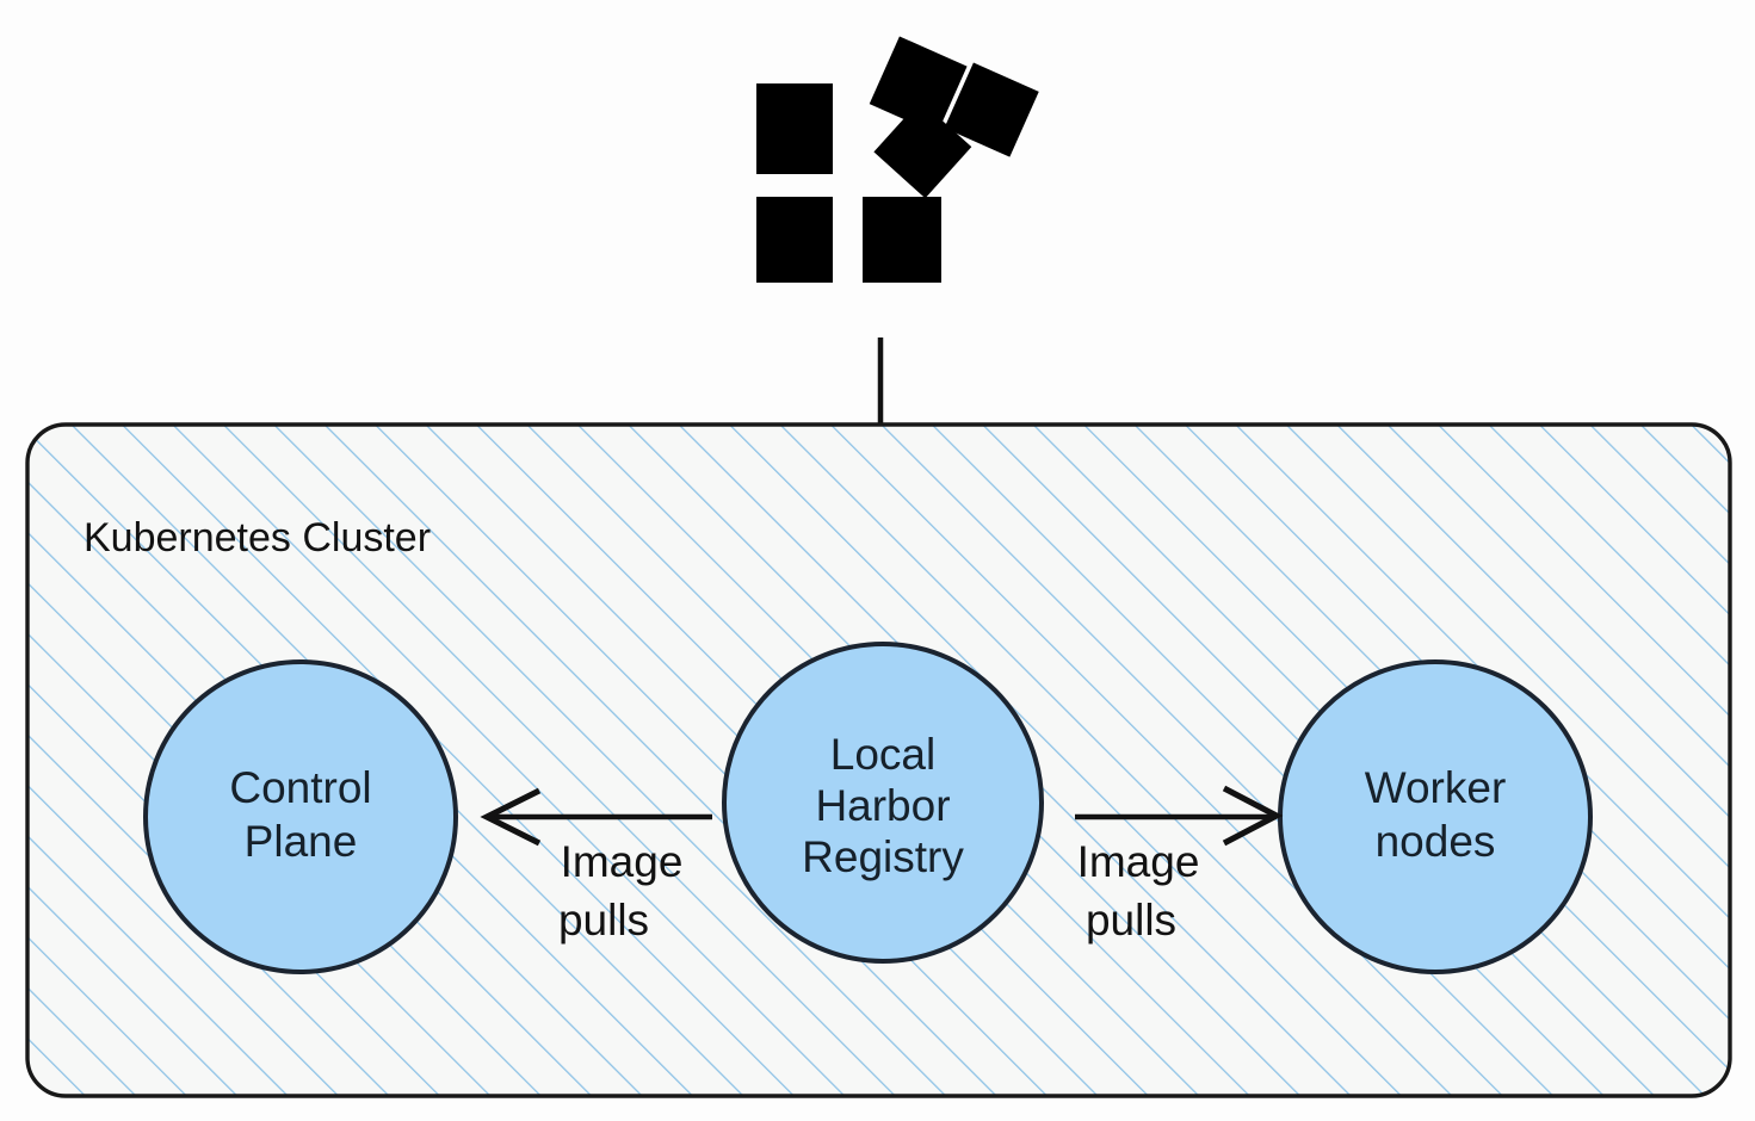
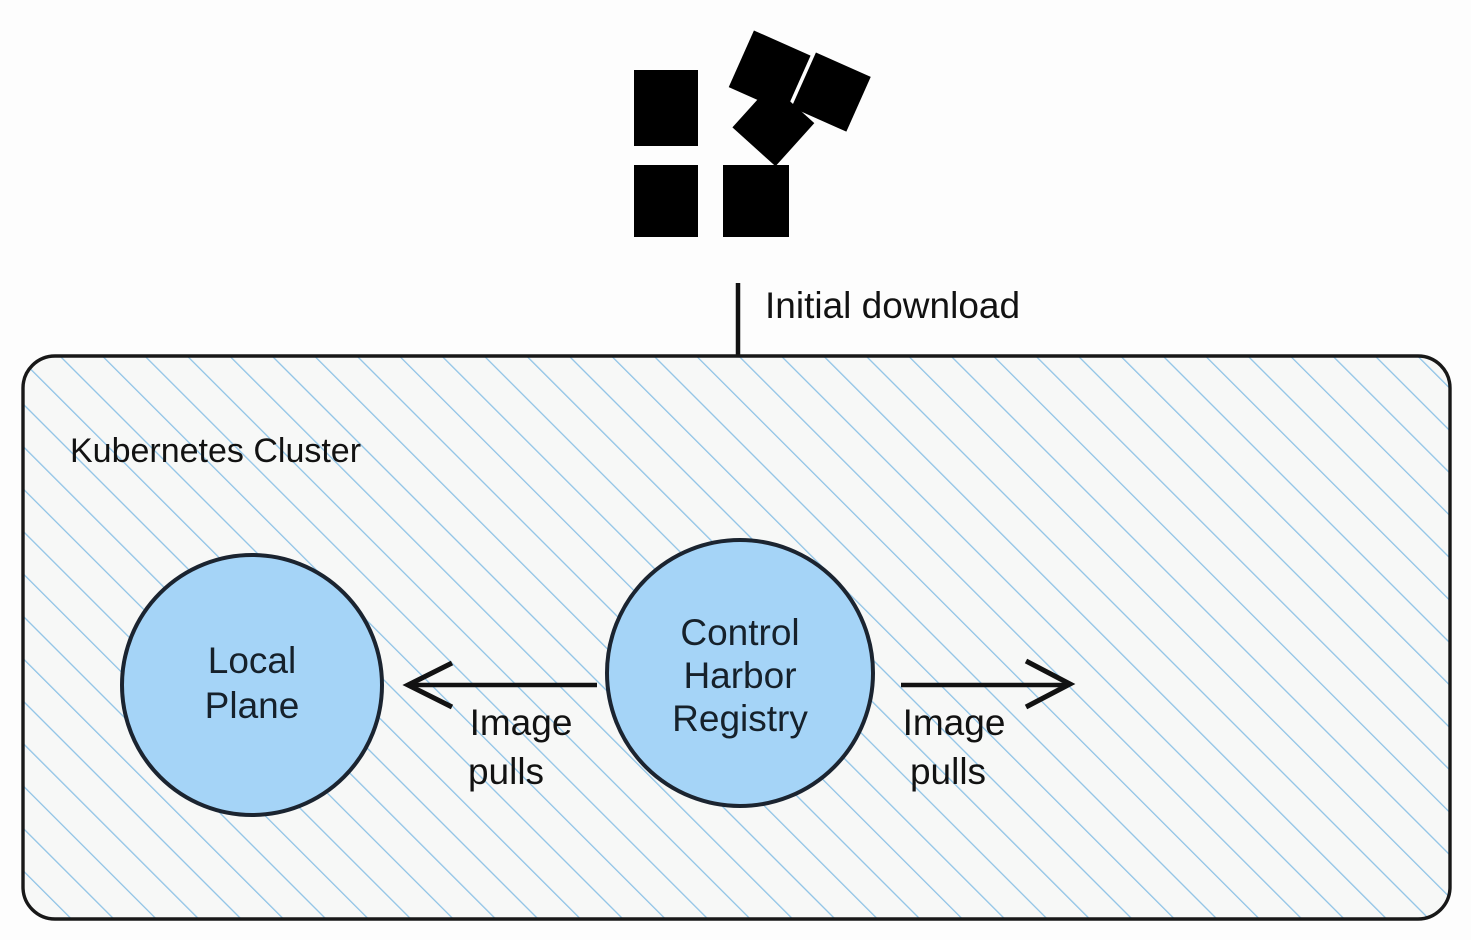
+ Initial download
  Kubernetes Cluster
- Control
+ Local
  Plane
- Local
+ Control
  Harbor
  Registry
- Worker
- nodes
  Image
  pulls
  Image
  pulls
